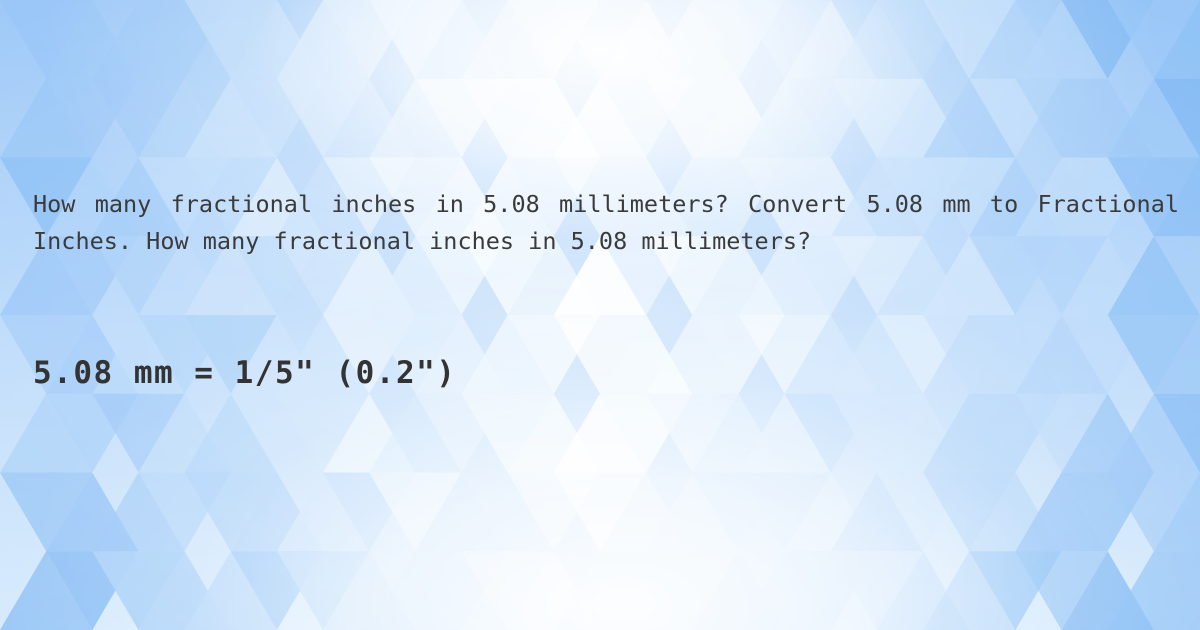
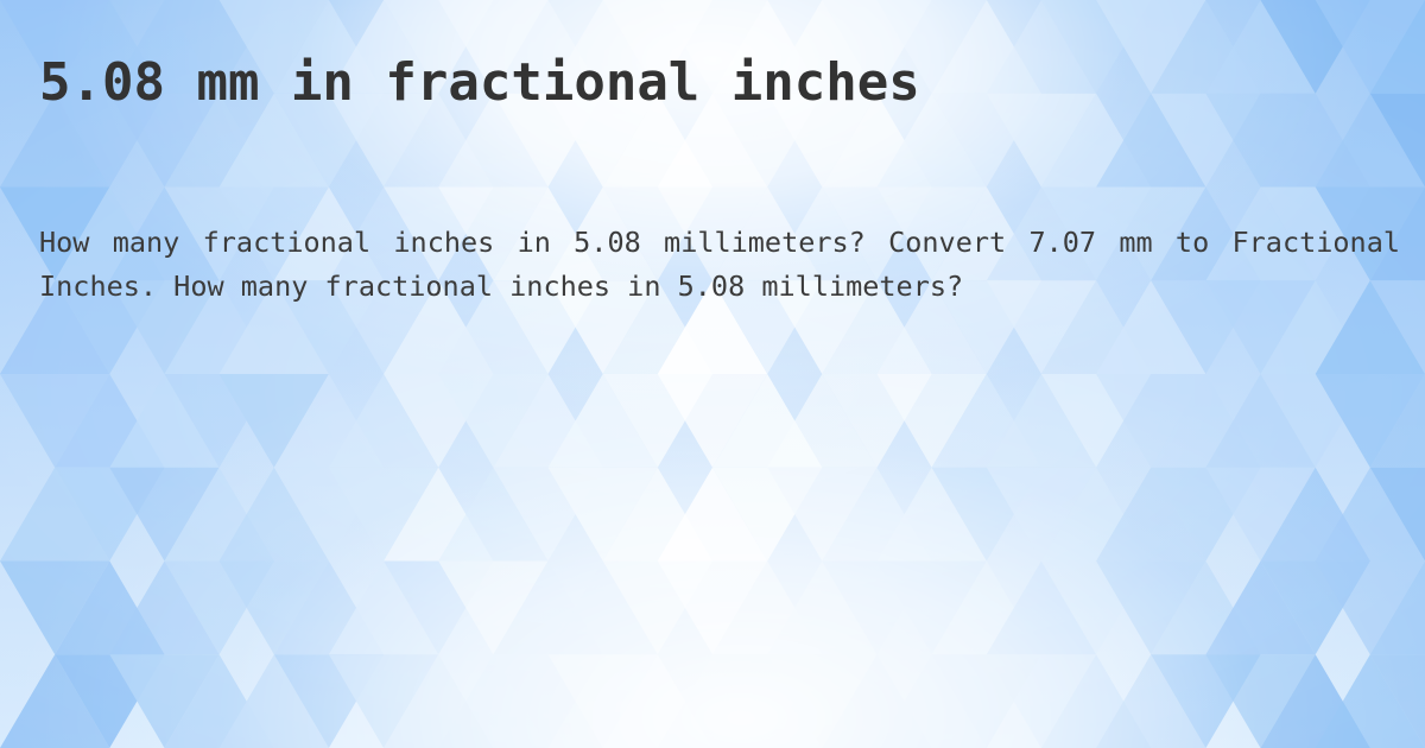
+ 5.08 mm in fractional inches
- How many fractional inches in 5.08 millimeters? Convert 5.08 mm to Fractional Inches. How many fractional inches in 5.08 millimeters?
+ How many fractional inches in 5.08 millimeters? Convert 7.07 mm to Fractional Inches. How many fractional inches in 5.08 millimeters?
- 5.08 mm = 1/5" (0.2")
